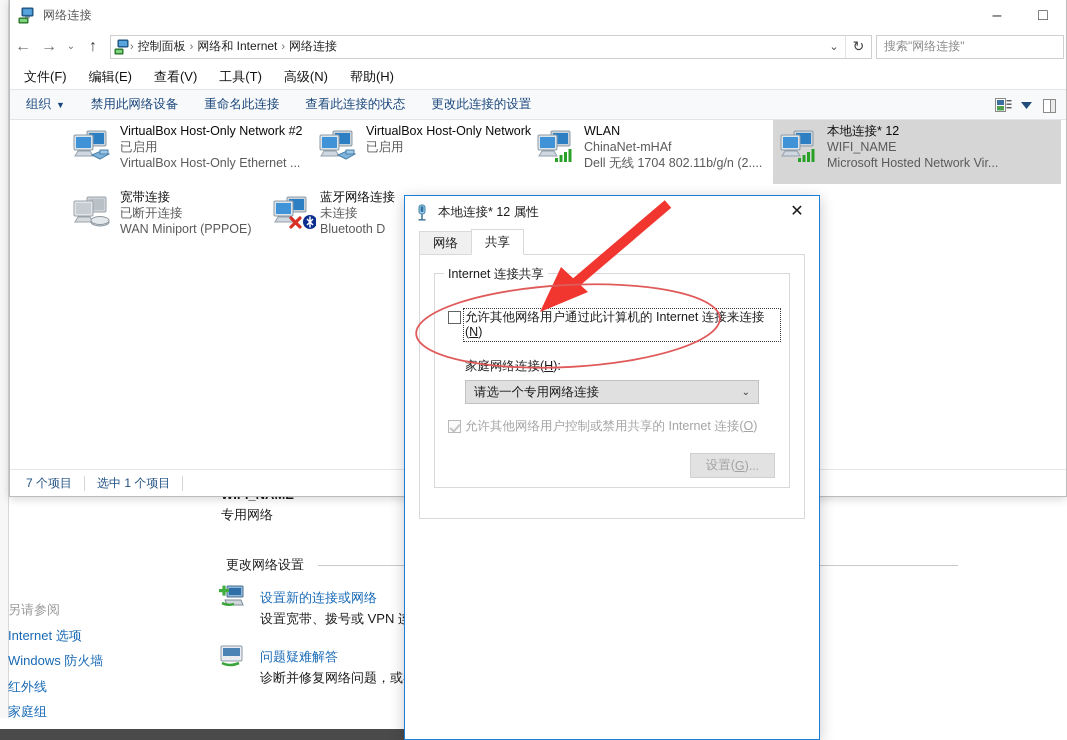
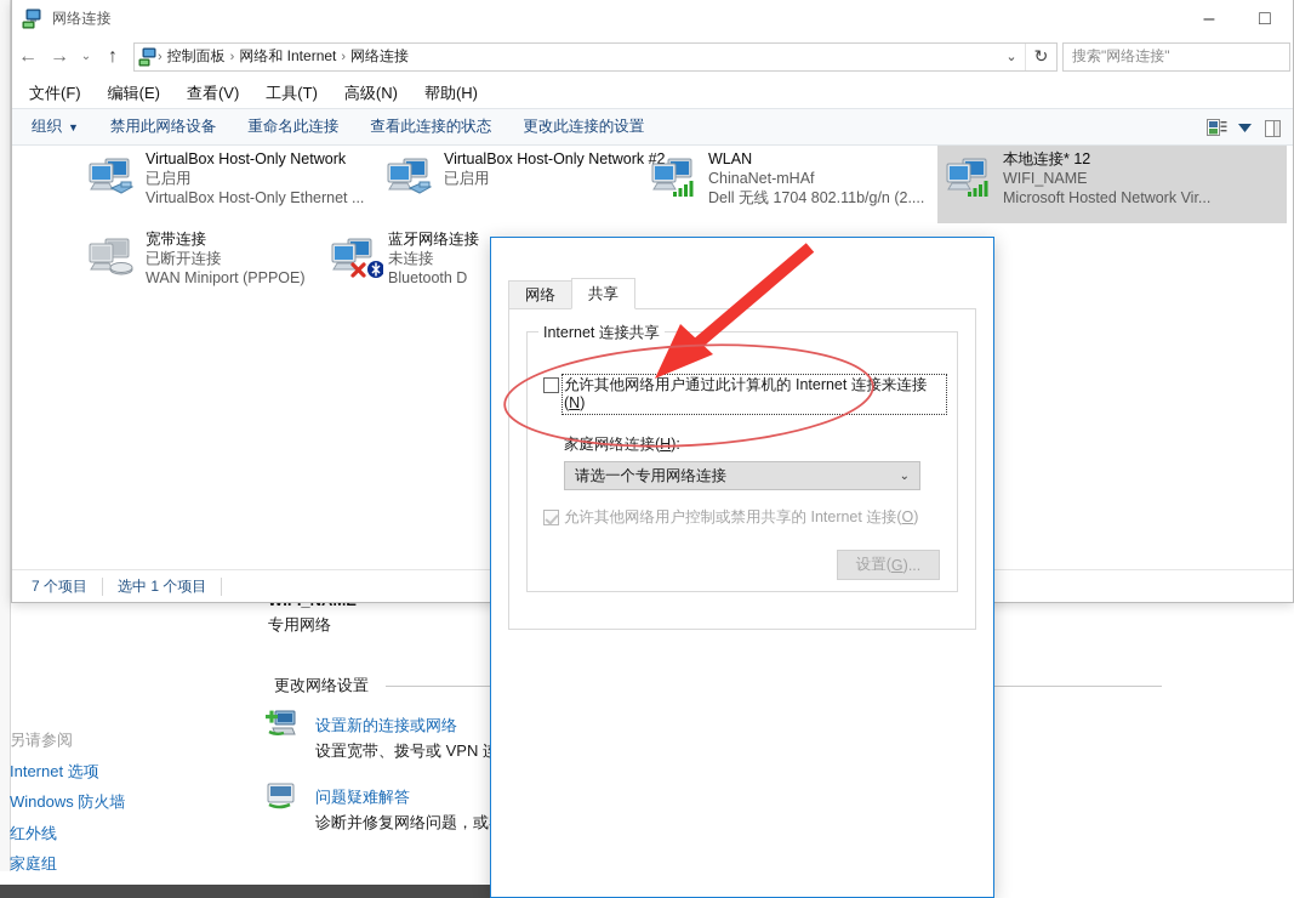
  专用网络
  更改网络设置
  设置新的连接或网络
  设置宽带、拨号或 VPN
  问题疑难解答
  诊断并修复网络问题，或
  另请参阅
  Internet 选项
  Windows 防火墙
  红外线
  家庭组
  网络连接
  –
  □
  ←
  →
  ⌄
  ↑
  ›
  控制面板
  ›
  网络和 Internet
  ›
  网络连接
  ⌄
  ↻
  搜索"网络连接"
  文件(F)
  编辑(E)
  查看(V)
  工具(T)
  高级(N)
  帮助(H)
  组织 ▼
  禁用此网络设备
  重命名此连接
  查看此连接的状态
  更改此连接的设置
- VirtualBox Host-Only Network #2
+ VirtualBox Host-Only Network
  已启用
  VirtualBox Host-Only Ethernet ...
- VirtualBox Host-Only Network
+ VirtualBox Host-Only Network #2
  已启用
  WLAN
  ChinaNet-mHAf
  Dell 无线 1704 802.11b/g/n (2....
  本地连接* 12
  WIFI_NAME
  Microsoft Hosted Network Vir...
  宽带连接
  已断开连接
  WAN Miniport (PPPOE)
  蓝牙网络连接
  未连接
  Bluetooth D
  7 个项目
  选中 1 个项目
- 本地连接* 12 属性
- ✕
  网络
  共享
  Internet 连接共享
  允许其他网络用户通过此计算机的 Internet 连来连接(N)
  家庭连接(H):
  请选一个专用网络连接
  ⌄
  允许其他网络用户控制或禁用共享的 Internet 连接(O)
  设置(
  G
  )...
